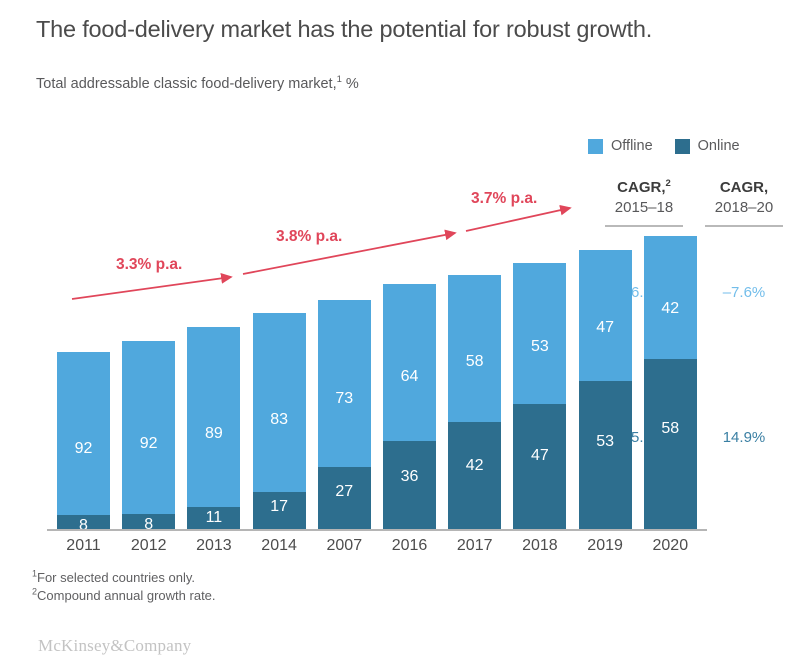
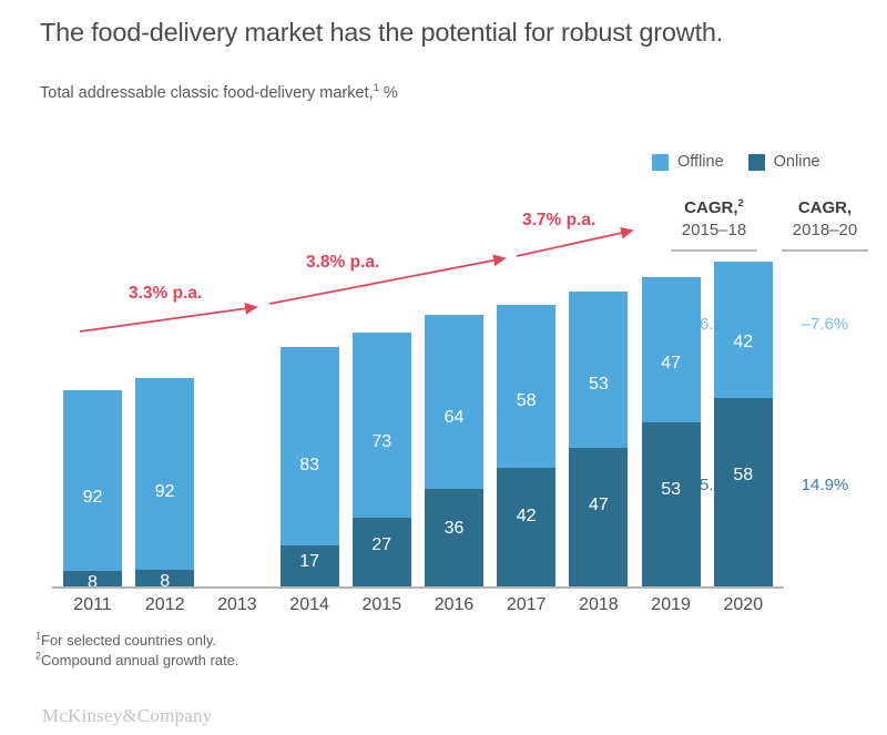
  The food-delivery market has the potential for robust growth.
  Total addressable classic food-delivery market,1 %
  Offline
  Online
  CAGR,2
  2015–18
  CAGR,
  2018–20
  –7.6%
  14.9%
  92
  8
  2011
  92
  8
  2012
- 89
- 11
  2013
  83
  17
  2014
  73
  27
- 2007
+ 2015
  64
  36
  2016
  58
  42
  2017
  53
  47
  2018
  47
  53
  2019
  42
  58
  2020
  3.3% p.a.
  3.8% p.a.
  3.7% p.a.
  1For selected countries only.
  2Compound annual growth rate.
  McKinsey&Company
